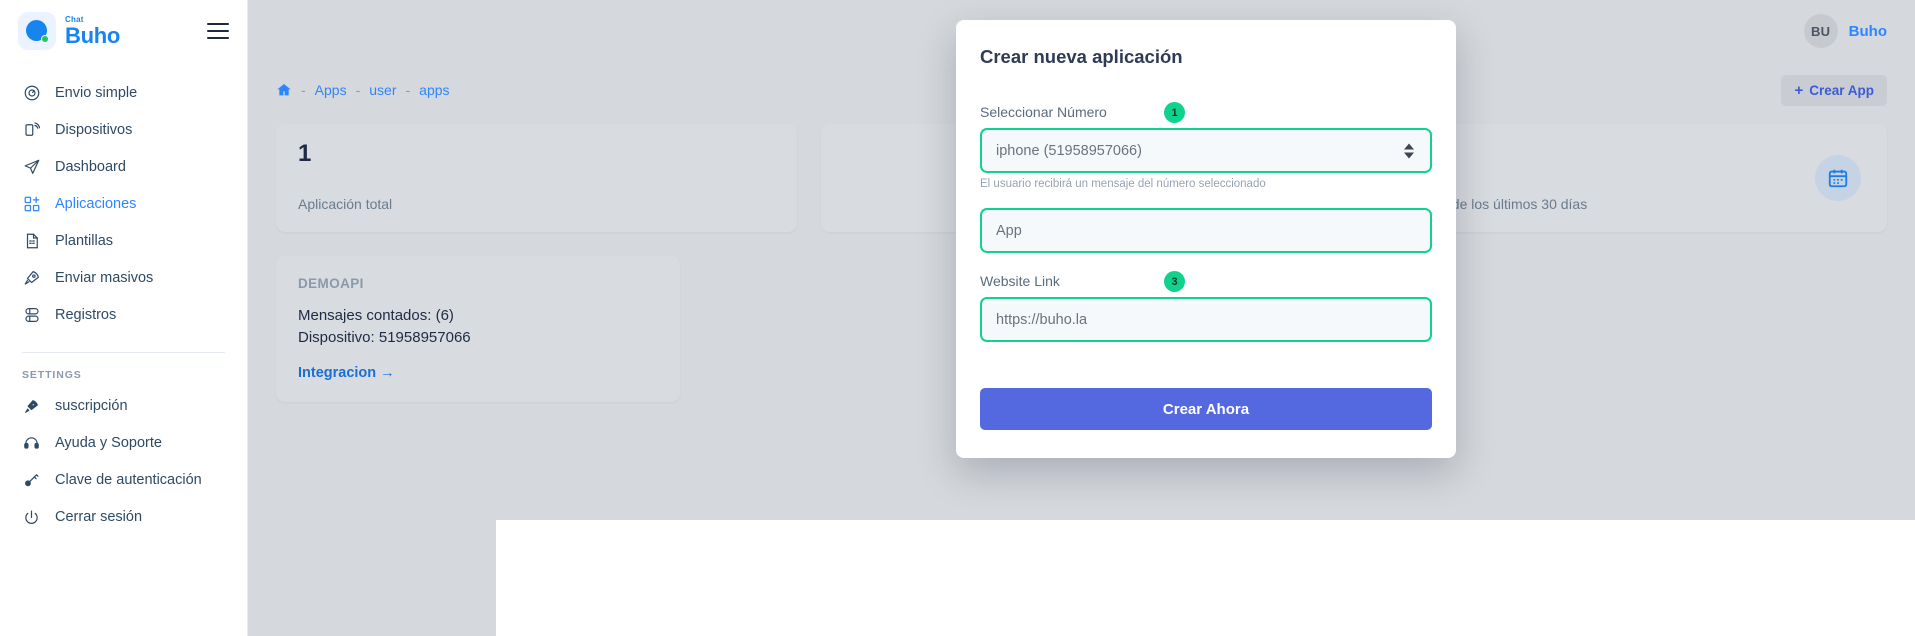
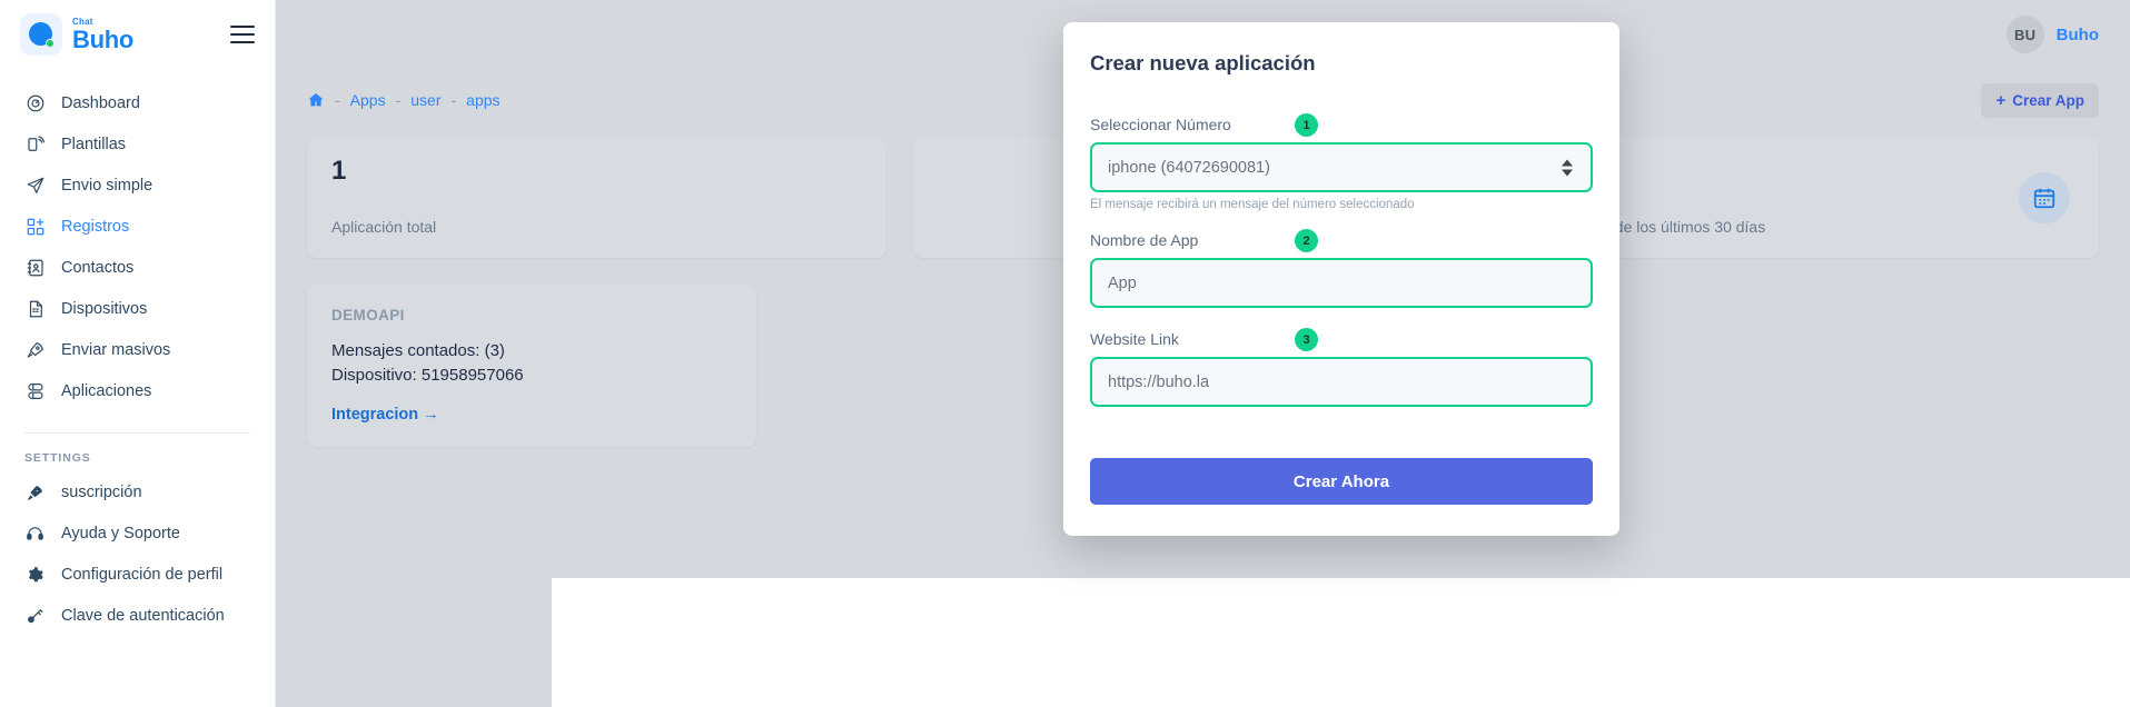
  Chat
  Buho
- Envio simple
+ Dashboard
- Dispositivos
+ Plantillas
- Dashboard
+ Envio simple
- Aplicaciones
+ Registros
+ Contactos
- Plantillas
+ Dispositivos
  Enviar masivos
- Registros
+ Aplicaciones
  SETTINGS
  suscripción
  Ayuda y Soporte
+ Configuración de perfil
  Clave de autenticación
- Cerrar sesión
  BU
  Buho
  -
  Apps
  -
  user
  -
  apps
  +
  Crear App
  1
  Aplicación total
  DEMOAPI
- Mensajes contados: (6)
+ Mensajes contados: (3)
  Dispositivo: 51958957066
  Integracion →
  Crear nueva aplicación
  Seleccionar Número
  1
- iphone (51958957066)
+ iphone (64072690081)
- El usuario recibirá un mensaje del número seleccionado
+ El mensaje recibirá un mensaje del número seleccionado
+ Nombre de App
+ 2
  App
  Website Link
  3
  https://buho.la
  Crear Ahora
